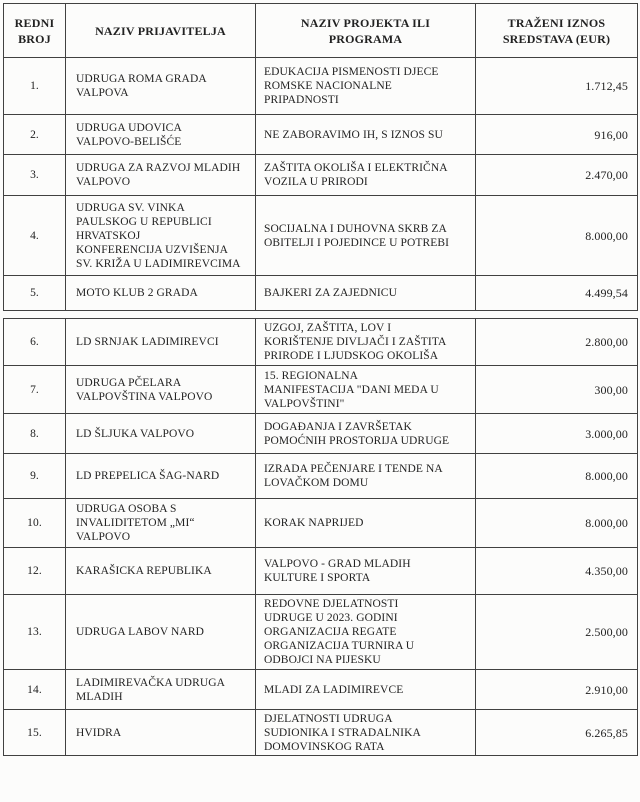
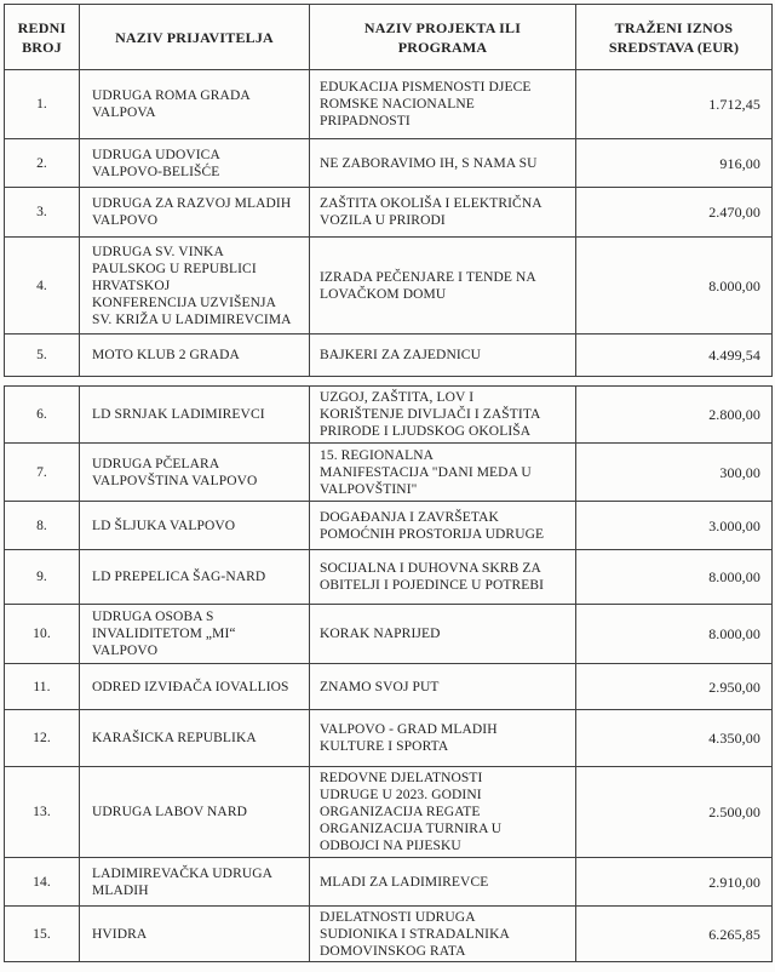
  REDNI BROJ	NAZIV PRIJAVITELJA	NAZIV PROJEKTA ILI PROGRAMA	TRAŽENI IZNOS SREDSTAVA (EUR)
  1.	UDRUGA ROMA GRADA VALPOVA	EDUKACIJA PISMENOSTI DJECE ROMSKE NACIONALNE PRIPADNOSTI	1.712,45
- 2.	UDRUGA UDOVICA VALPOVO-BELIŠĆE	NE ZABORAVIMO IH, S IZNOS SU	916,00
+ 2.	UDRUGA UDOVICA VALPOVO-BELIŠĆE	NE ZABORAVIMO IH, S NAMA SU	916,00
  3.	UDRUGA ZA RAZVOJ MLADIH VALPOVO	ZAŠTITA OKOLIŠA I ELEKTRIČNA VOZILA U PRIRODI	2.470,00
- 4.	UDRUGA SV. VINKA PAULSKOG U REPUBLICI HRVATSKOJ KONFERENCIJA UZVIŠENJA SV. KRIŽA U LADIMIREVCIMA	SOCIJALNA I DUHOVNA SKRB ZA OBITELJI I POJEDINCE U POTREBI	8.000,00
+ 4.	UDRUGA SV. VINKA PAULSKOG U REPUBLICI HRVATSKOJ KONFERENCIJA UZVIŠENJA SV. KRIŽA U LADIMIREVCIMA	IZRADA PEČENJARE I TENDE NA LOVAČKOM DOMU	8.000,00
  5.	MOTO KLUB 2 GRADA	BAJKERI ZA ZAJEDNICU	4.499,54
  6.	LD SRNJAK LADIMIREVCI	UZGOJ, ZAŠTITA, LOV I KORIŠTENJE DIVLJAČI I ZAŠTITA PRIRODE I LJUDSKOG OKOLIŠA	2.800,00
  7.	UDRUGA PČELARA VALPOVŠTINA VALPOVO	15. REGIONALNA MANIFESTACIJA "DANI MEDA U VALPOVŠTINI"	300,00
  8.	LD ŠLJUKA VALPOVO	DOGAĐANJA I ZAVRŠETAK POMOĆNIH PROSTORIJA UDRUGE	3.000,00
- 9.	LD PREPELICA ŠAG-NARD	IZRADA PEČENJARE I TENDE NA LOVAČKOM DOMU	8.000,00
+ 9.	LD PREPELICA ŠAG-NARD	SOCIJALNA I DUHOVNA SKRB ZA OBITELJI I POJEDINCE U POTREBI	8.000,00
  10.	UDRUGA OSOBA S INVALIDITETOM „MI“ VALPOVO	KORAK NAPRIJED	8.000,00
+ 11.	ODRED IZVIĐAČA IOVALLIOS	ZNAMO SVOJ PUT	2.950,00
  12.	KARAŠICKA REPUBLIKA	VALPOVO - GRAD MLADIH KULTURE I SPORTA	4.350,00
  13.	UDRUGA LABOV NARD	REDOVNE DJELATNOSTI UDRUGE U 2023. GODINI ORGANIZACIJA REGATE ORGANIZACIJA TURNIRA U ODBOJCI NA PIJESKU	2.500,00
  14.	LADIMIREVAČKA UDRUGA MLADIH	MLADI ZA LADIMIREVCE	2.910,00
  15.	HVIDRA	DJELATNOSTI UDRUGA SUDIONIKA I STRADALNIKA DOMOVINSKOG RATA	6.265,85
